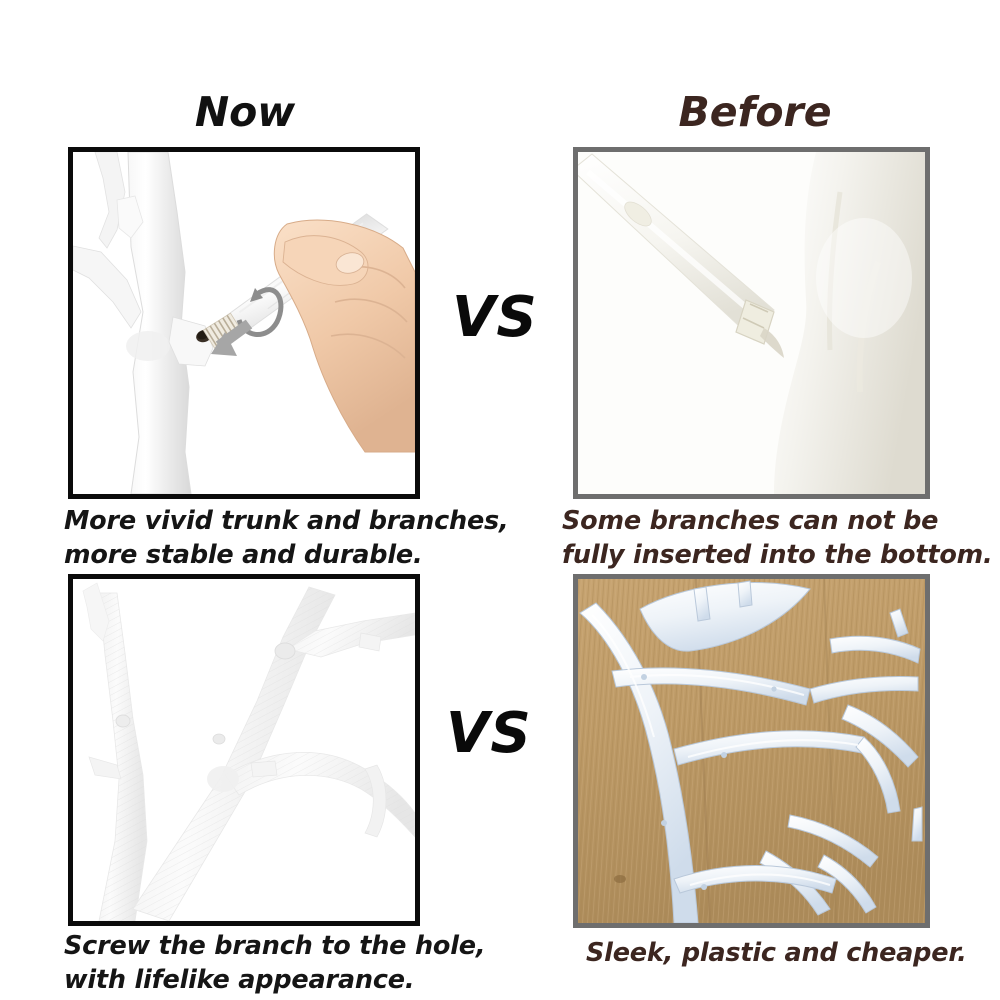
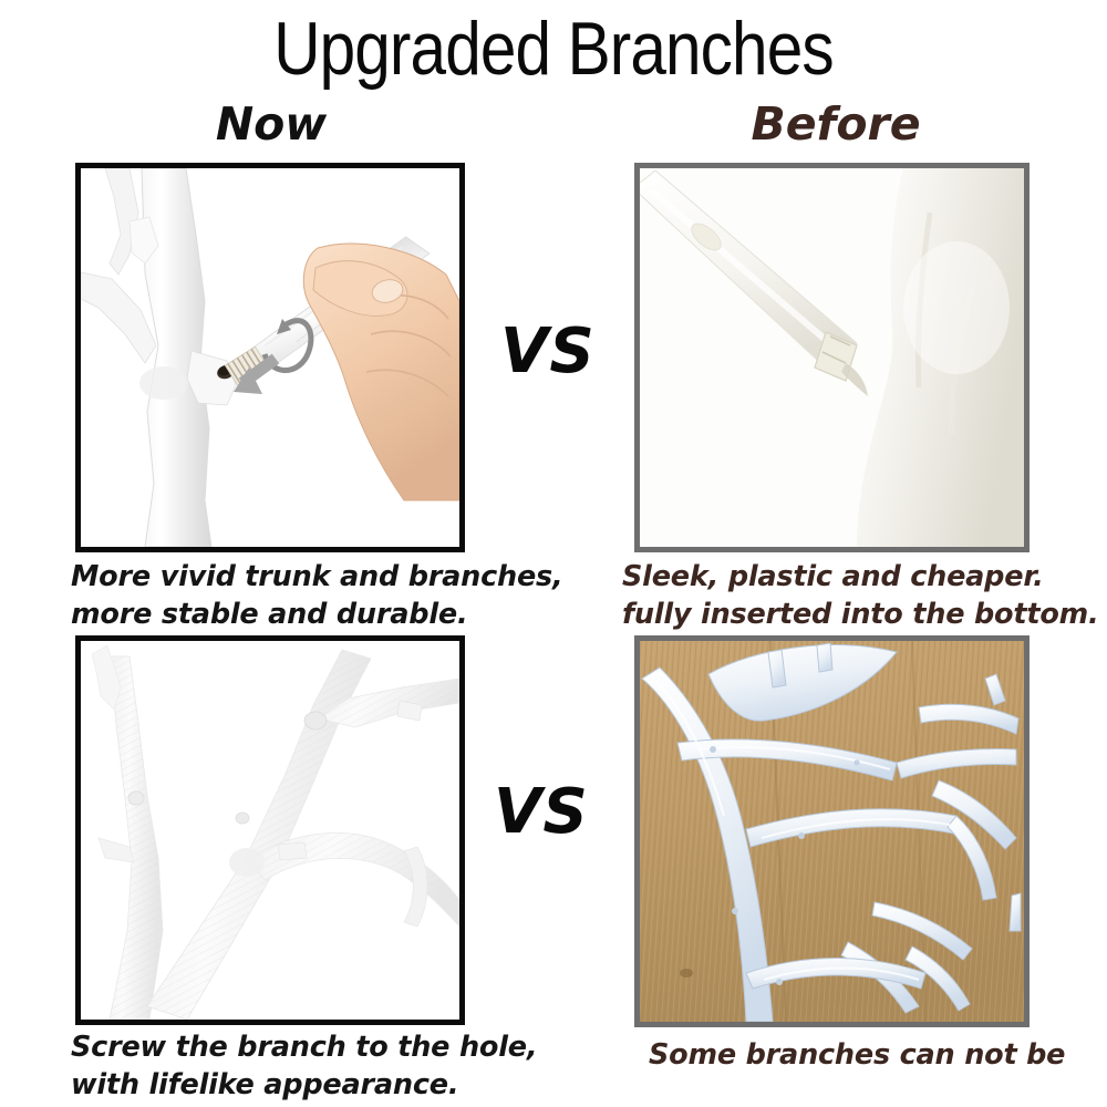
+ Upgraded Branches
  Now
  Before
  VS
  VS
  More vivid trunk and branches,
  more stable and durable.
- Some branches can not be
+ Sleek, plastic and cheaper.
  fully inserted into the bottom.
  Screw the branch to the hole,
  with lifelike appearance.
- Sleek, plastic and cheaper.
+ Some branches can not be
